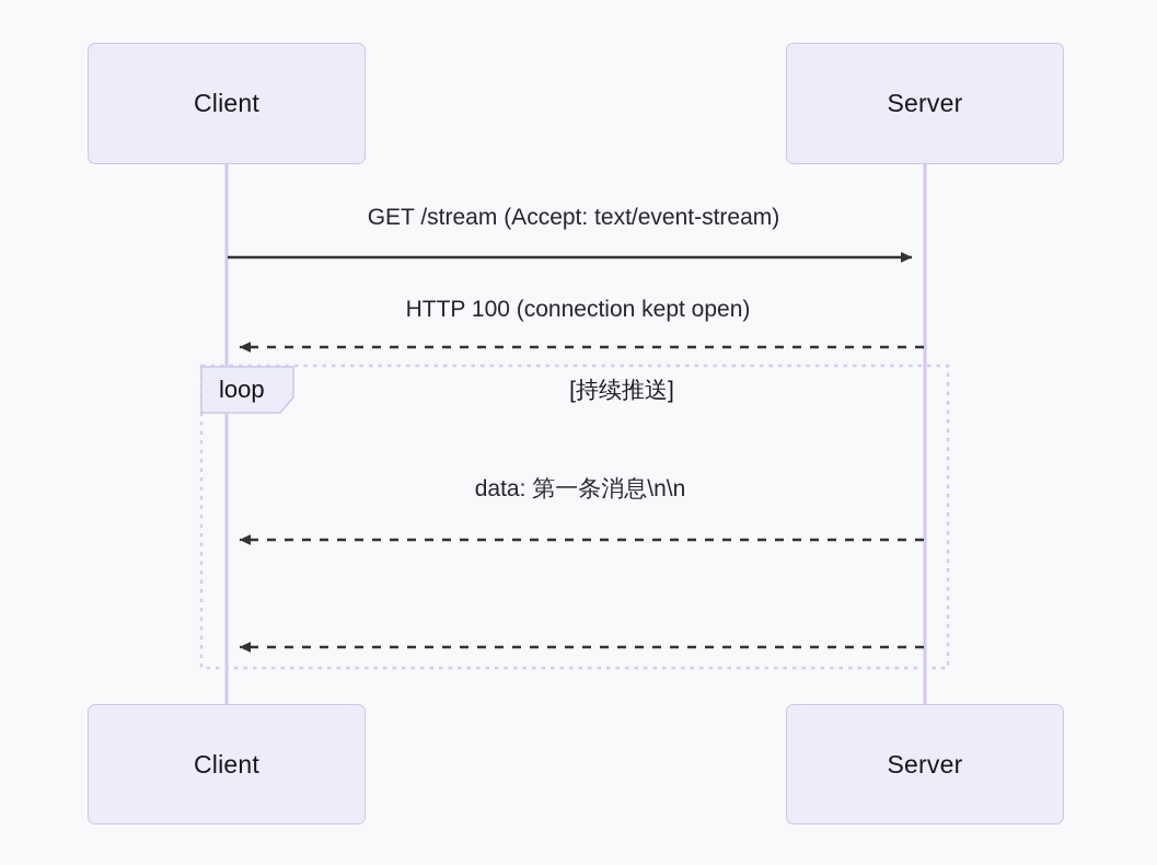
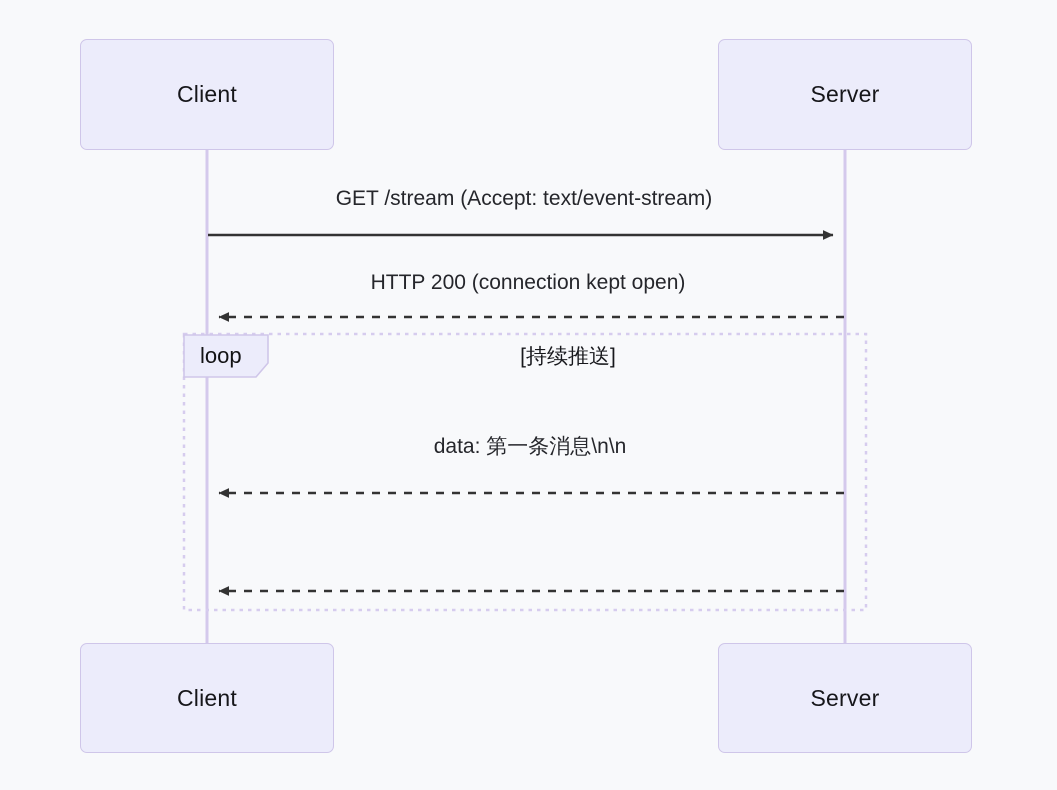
  Client
  Server
  Client
  Server
  loop
  [持续推送]
  GET /stream (Accept: text/event-stream)
- HTTP 100 (connection kept open)
+ HTTP 200 (connection kept open)
  data: 第一条消息\n\n
